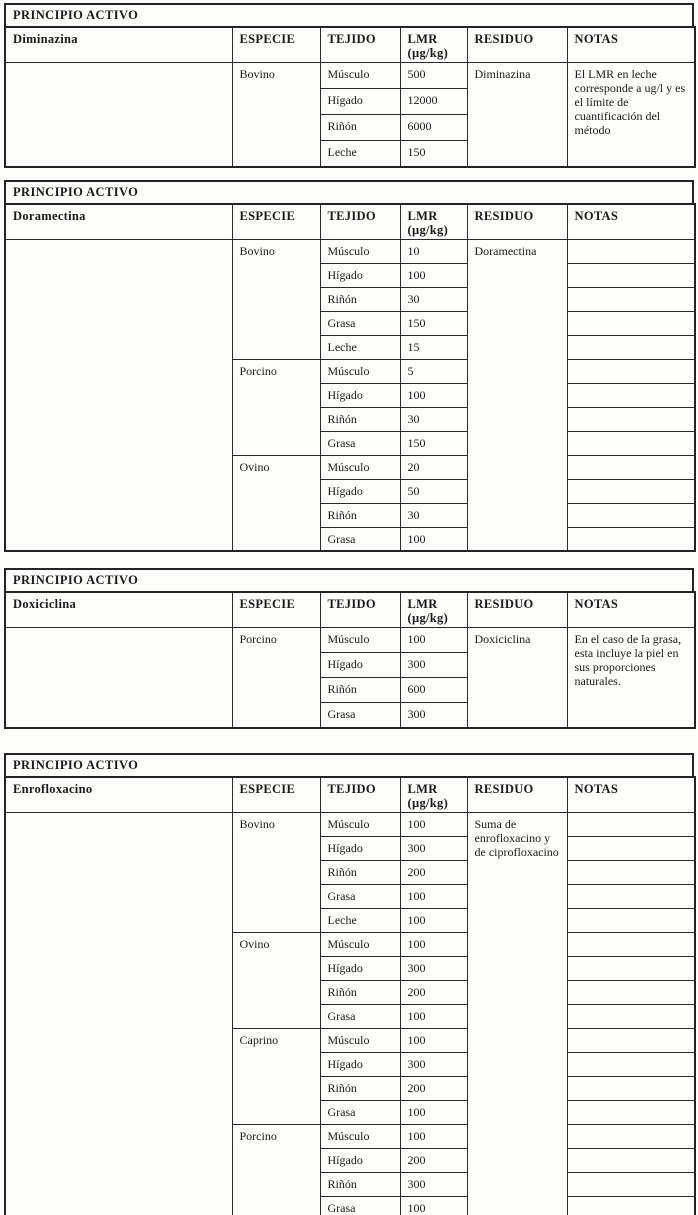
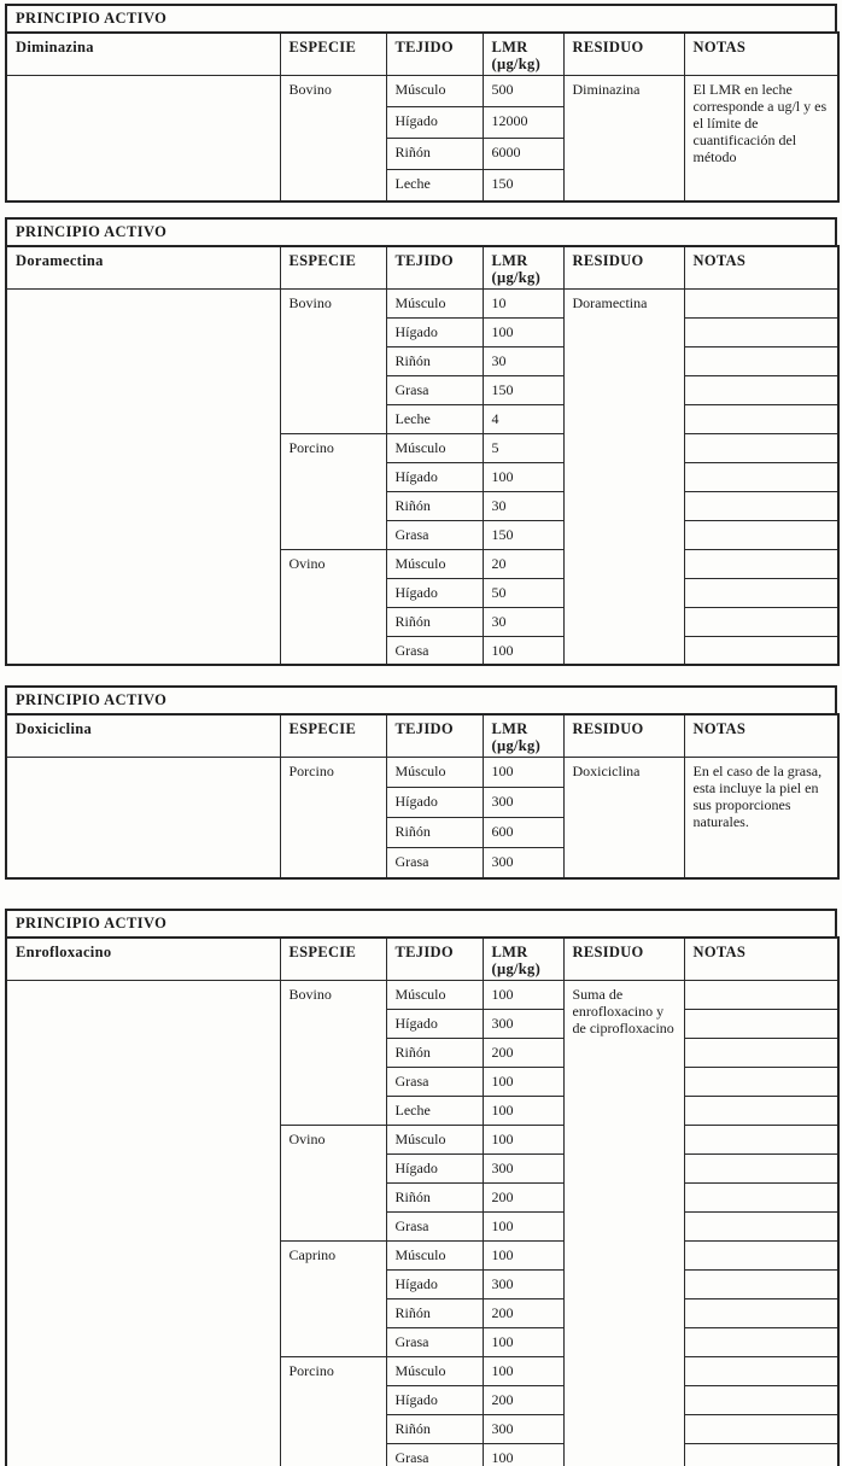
  PRINCIPIO ACTIVO
  Diminazina	ESPECIE	TEJIDO	LMR(µg/kg)	RESIDUO	NOTAS
  	Bovino	Músculo	500	Diminazina	El LMR en leche corresponde a ug/l y es el límite de cuantificación del método
  Hígado	12000
  Riñón	6000
  Leche	150
  PRINCIPIO ACTIVO
  Doramectina	ESPECIE	TEJIDO	LMR(µg/kg)	RESIDUO	NOTAS
  	Bovino	Músculo	10	Doramectina
  Hígado	100
  Riñón	30
  Grasa	150
- Leche	15
+ Leche	4
  Porcino	Músculo	5
  Hígado	100
  Riñón	30
  Grasa	150
  Ovino	Músculo	20
  Hígado	50
  Riñón	30
  Grasa	100
  PRINCIPIO ACTIVO
  Doxiciclina	ESPECIE	TEJIDO	LMR(µg/kg)	RESIDUO	NOTAS
  	Porcino	Músculo	100	Doxiciclina	En el caso de la grasa, esta incluye la piel en sus proporciones naturales.
  Hígado	300
  Riñón	600
  Grasa	300
  PRINCIPIO ACTIVO
  Enrofloxacino	ESPECIE	TEJIDO	LMR(µg/kg)	RESIDUO	NOTAS
  	Bovino	Músculo	100	Suma de enrofloxacino y de ciprofloxacino
  Hígado	300
  Riñón	200
  Grasa	100
  Leche	100
  Ovino	Músculo	100
  Hígado	300
  Riñón	200
  Grasa	100
  Caprino	Músculo	100
  Hígado	300
  Riñón	200
  Grasa	100
  Porcino	Músculo	100
  Hígado	200
  Riñón	300
  Grasa	100
